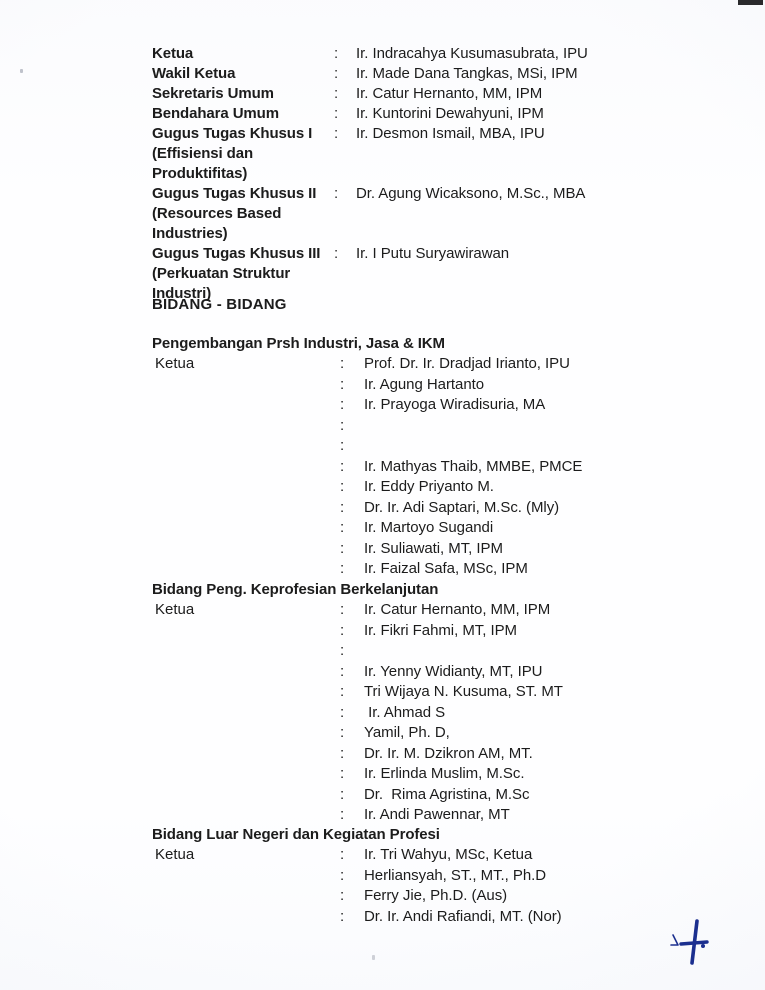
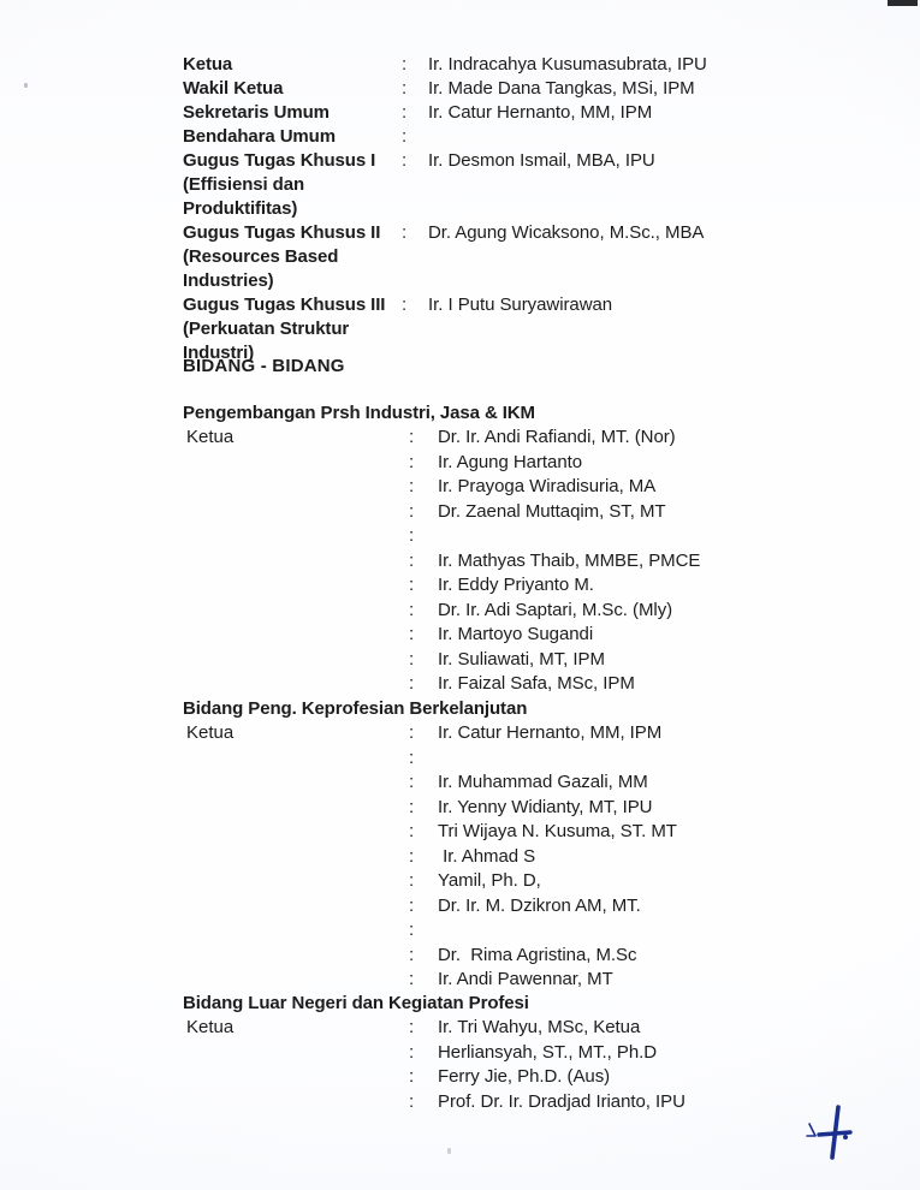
  Ketua
  :
  Ir. Indracahya Kusumasubrata, IPU
  Wakil Ketua
  :
  Ir. Made Dana Tangkas, MSi, IPM
  Sekretaris Umum
  :
  Ir. Catur Hernanto, MM, IPM
  Bendahara Umum
  :
- Ir. Kuntorini Dewahyuni, IPM
  Gugus Tugas Khusus I
  :
  Ir. Desmon Ismail, MBA, IPU
  (Effisiensi dan
  Produktifitas)
  Gugus Tugas Khusus II
  :
  Dr. Agung Wicaksono, M.Sc., MBA
  (Resources Based
  Industries)
  Gugus Tugas Khusus III
  :
  Ir. I Putu Suryawirawan
  (Perkuatan Struktur
  Industri)
  BIDANG - BIDANG
  Pengembangan Prsh Industri, Jasa & IKM
  Ketua
  :
- Prof. Dr. Ir. Dradjad Irianto, IPU
+ Dr. Ir. Andi Rafiandi, MT. (Nor)
  :
  Ir. Agung Hartanto
  :
  Ir. Prayoga Wiradisuria, MA
  :
+ Dr. Zaenal Muttaqim, ST, MT
  :
  :
  Ir. Mathyas Thaib, MMBE, PMCE
  :
  Ir. Eddy Priyanto M.
  :
  Dr. Ir. Adi Saptari, M.Sc. (Mly)
  :
  Ir. Martoyo Sugandi
  :
  Ir. Suliawati, MT, IPM
  :
  Ir. Faizal Safa, MSc, IPM
  Bidang Peng. Keprofesian Berkelanjutan
  Ketua
  :
  Ir. Catur Hernanto, MM, IPM
  :
- Ir. Fikri Fahmi, MT, IPM
  :
+ Ir. Muhammad Gazali, MM
  :
  Ir. Yenny Widianty, MT, IPU
  :
  Tri Wijaya N. Kusuma, ST. MT
  :
  Ir. Ahmad S
  :
  Yamil, Ph. D,
  :
  Dr. Ir. M. Dzikron AM, MT.
  :
- Ir. Erlinda Muslim, M.Sc.
  :
  Dr. Rima Agristina, M.Sc
  :
  Ir. Andi Pawennar, MT
  Bidang Luar Negeri dan Kegiatan Profesi
  Ketua
  :
  Ir. Tri Wahyu, MSc, Ketua
  :
  Herliansyah, ST., MT., Ph.D
  :
  Ferry Jie, Ph.D. (Aus)
  :
- Dr. Ir. Andi Rafiandi, MT. (Nor)
+ Prof. Dr. Ir. Dradjad Irianto, IPU
